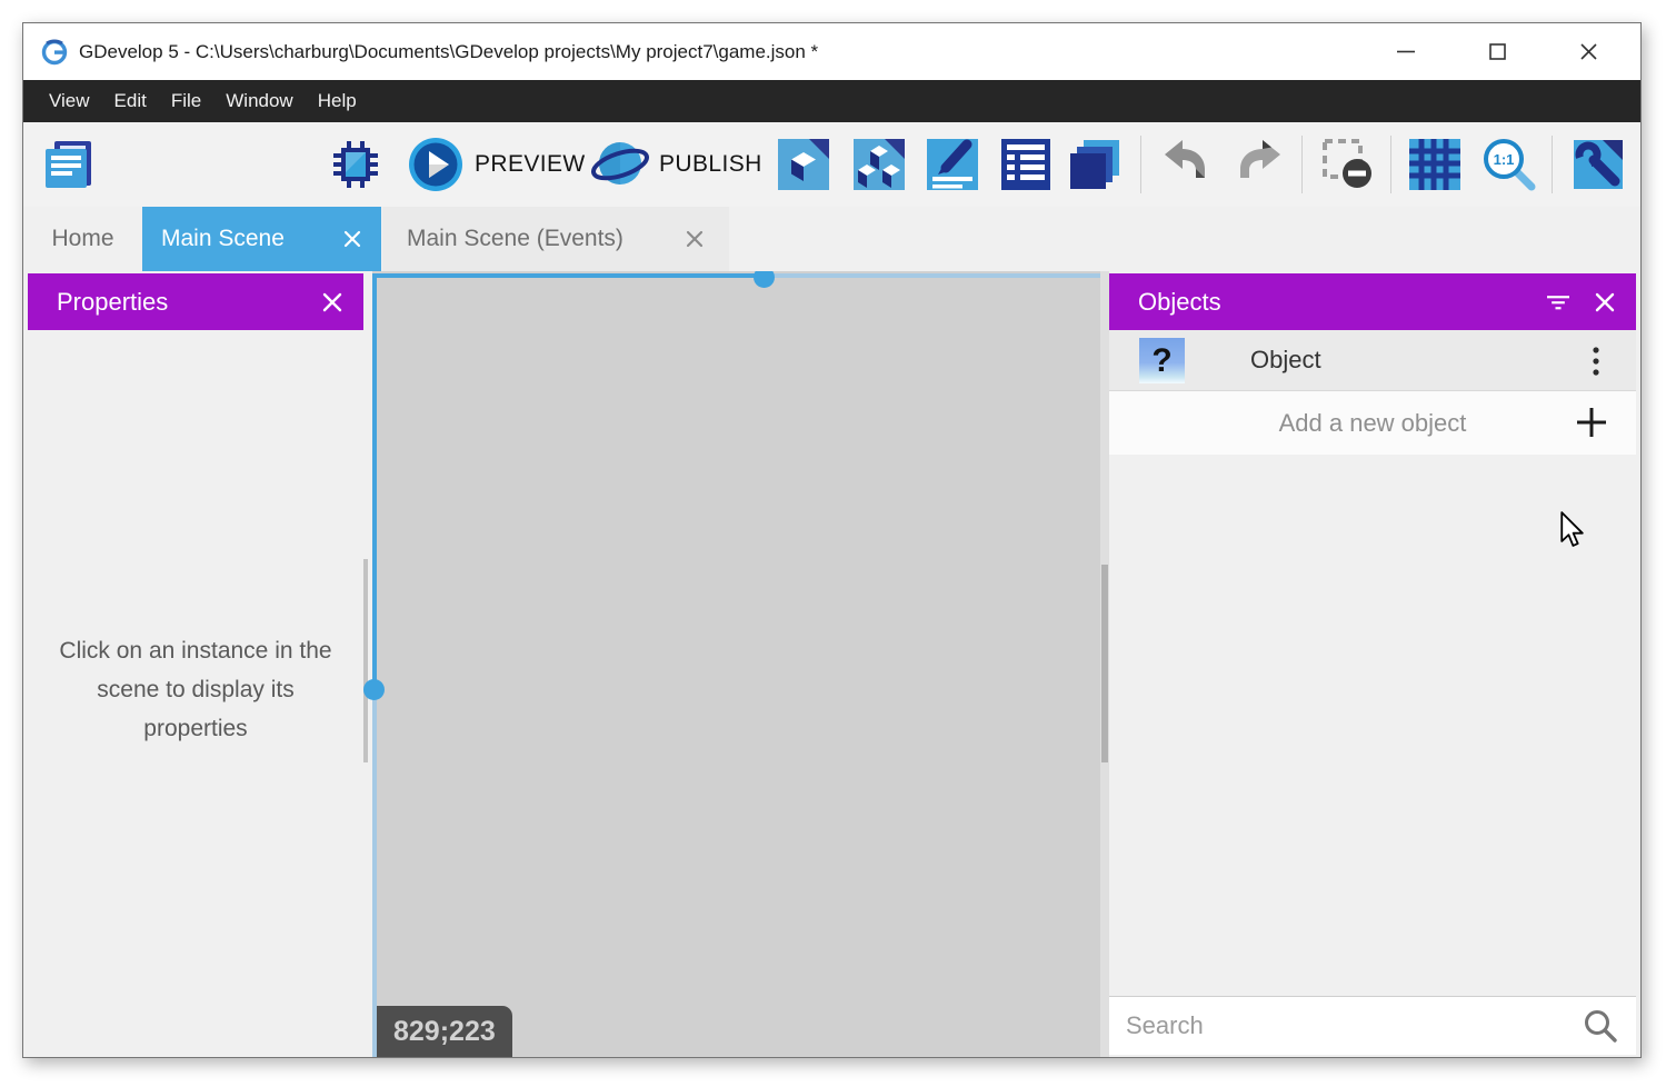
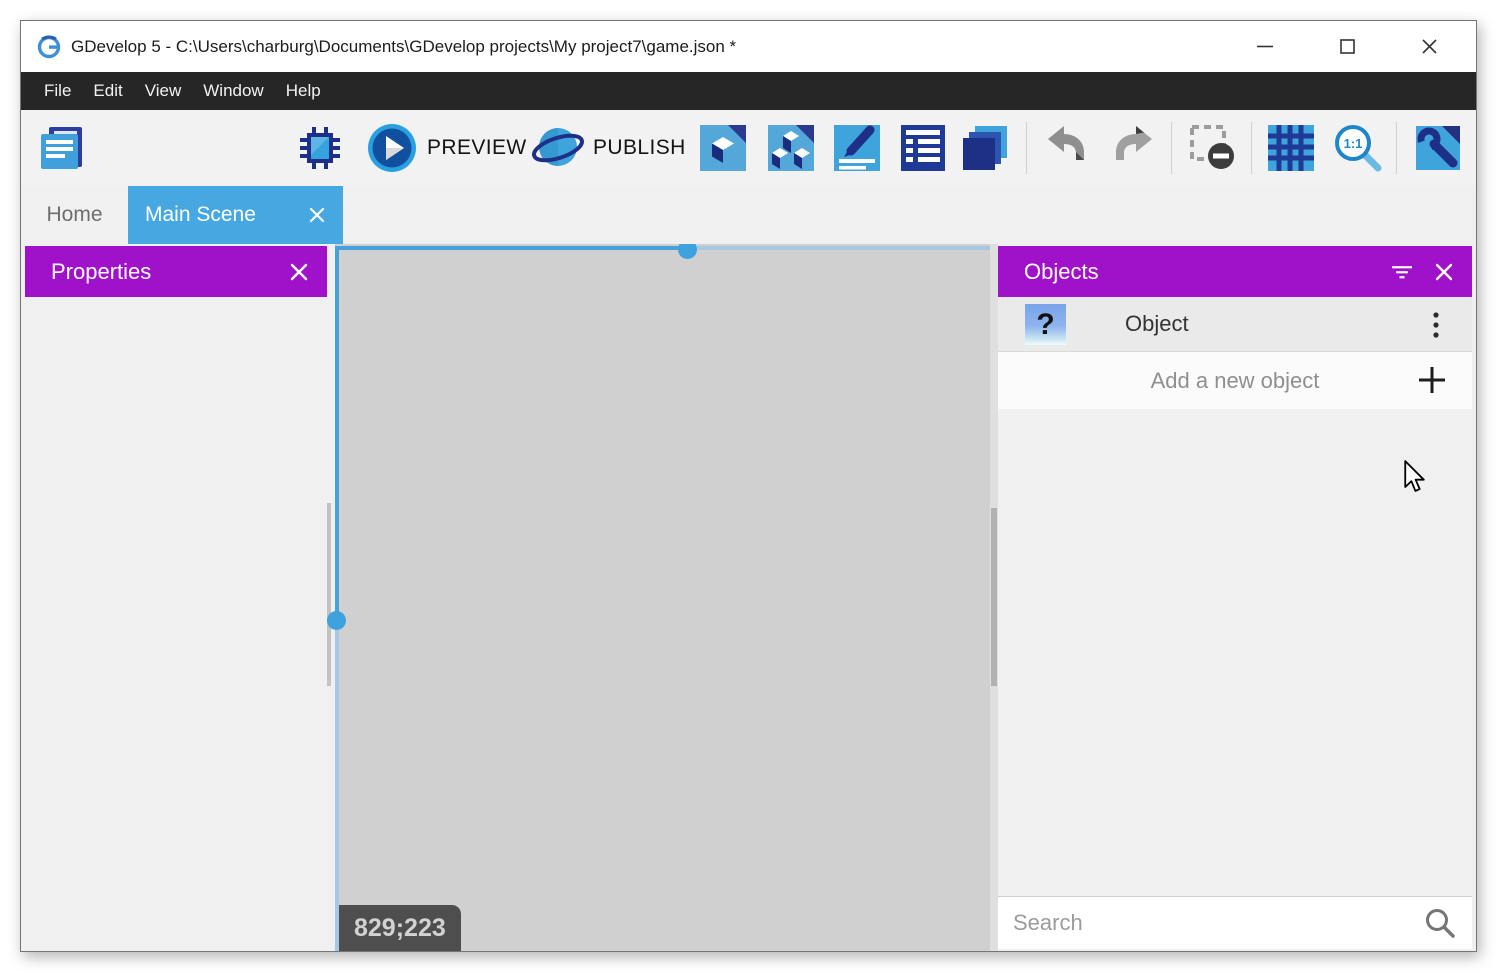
  GDevelop 5 - C:\Users\charburg\Documents\GDevelop projects\My project7\game.json *
- View
+ File
  Edit
- File
+ View
  Window
  Help
  PREVIEW
  PUBLISH
  1:1
  Home
  Main Scene
- Main Scene (Events)
  Properties
- Click on an instance in the scene to display its properties
  829;223
  Objects
  ?
  Object
  Add a new object
  Search
